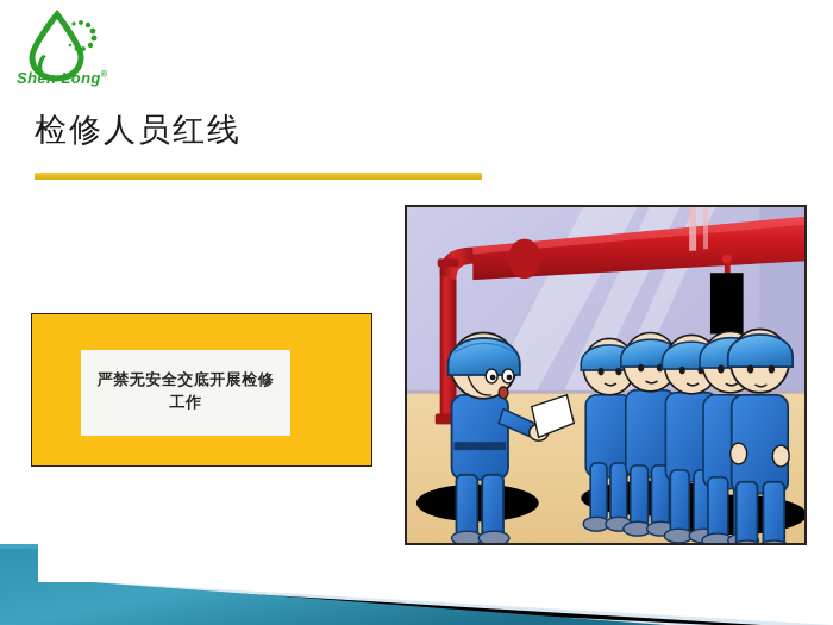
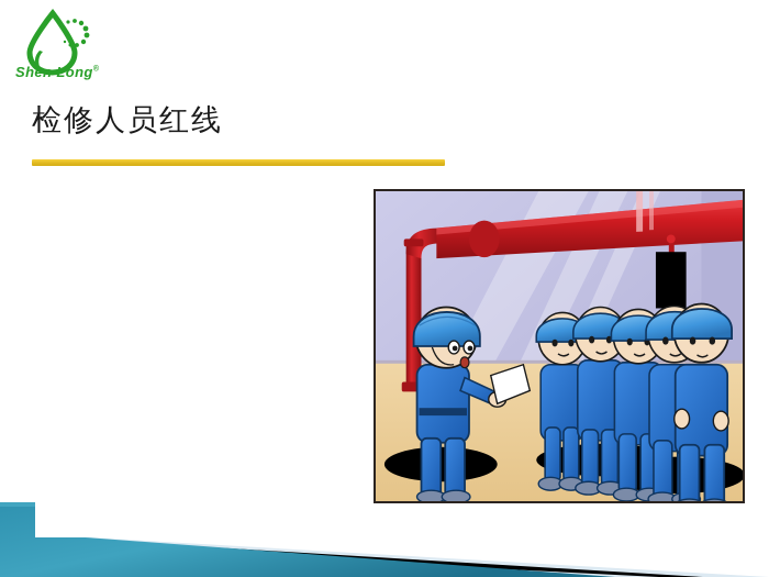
  Shen Long
  检修人员红线
- 严禁无安全交底开展检修工作
